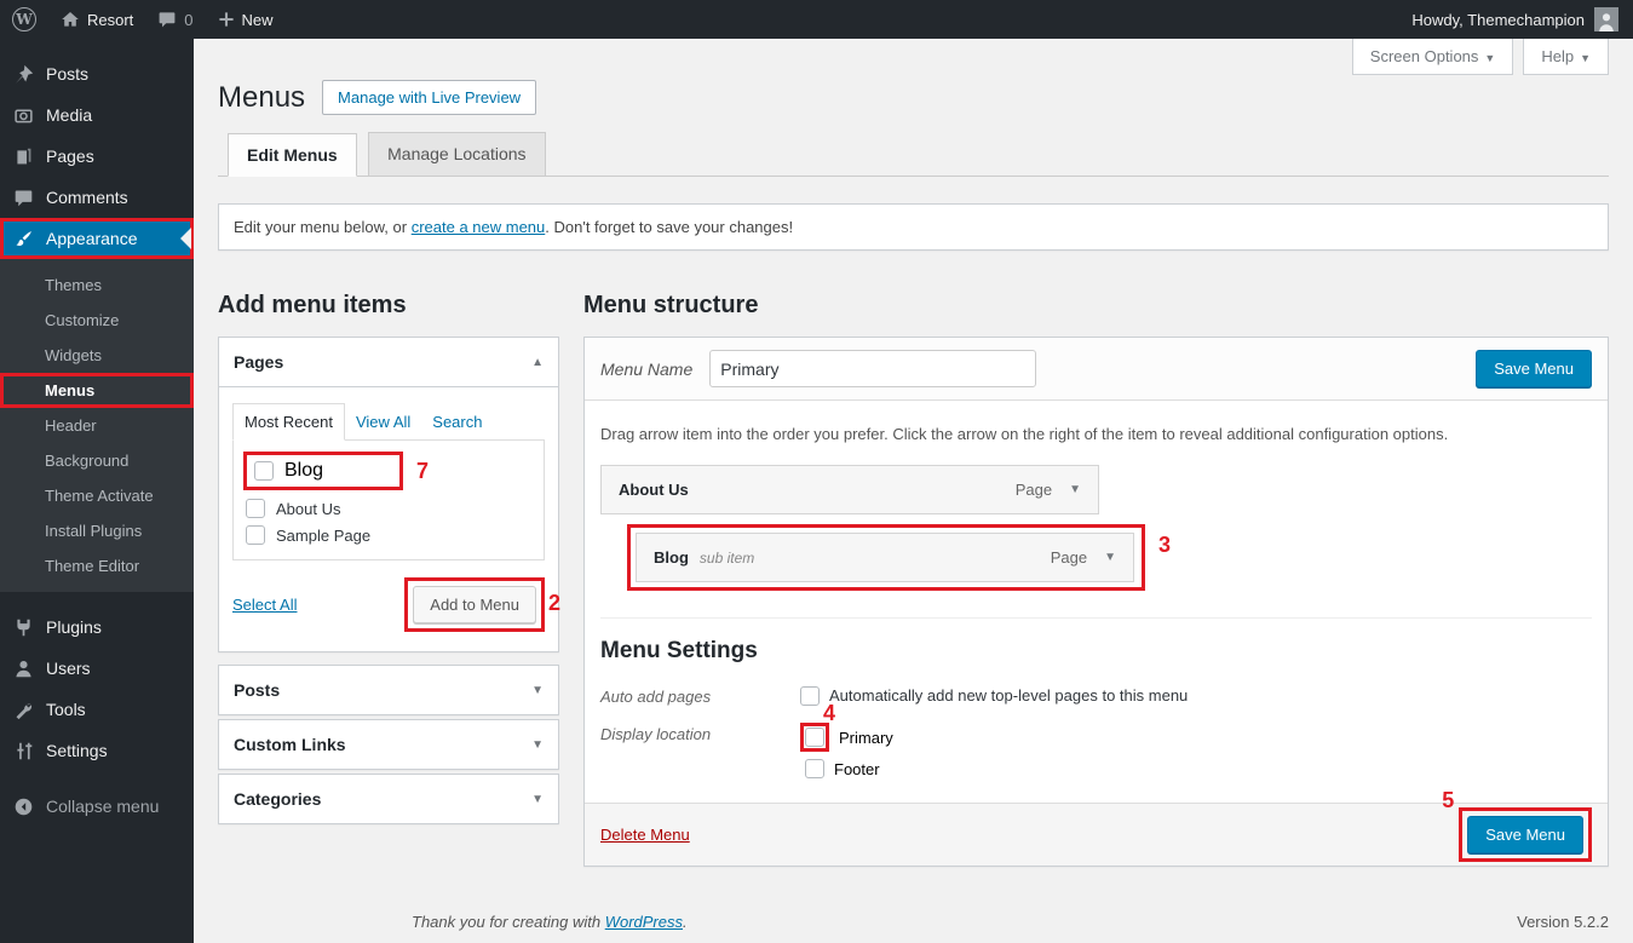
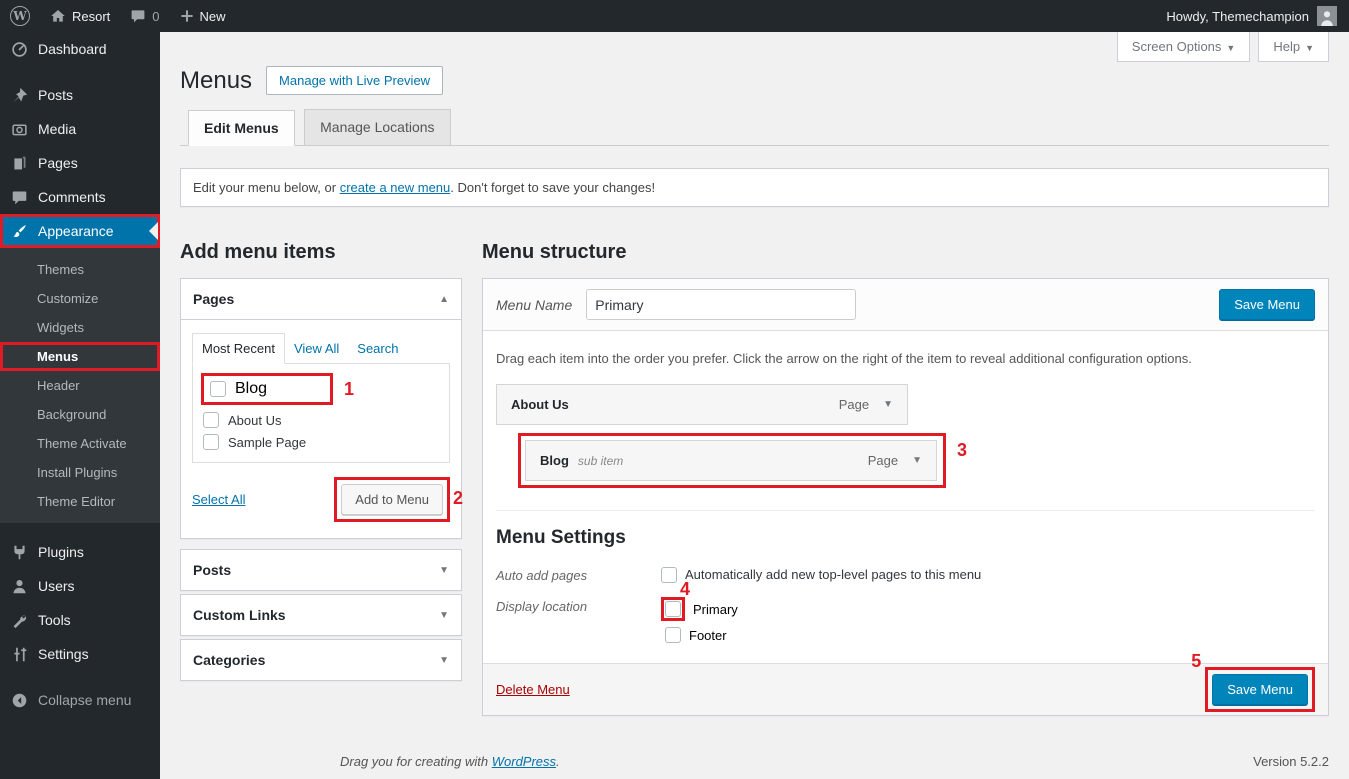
  W
  Resort
  0
  New
  Howdy, Themechampion
+ Dashboard
  Posts
  Media
  Pages
  Comments
  Appearance
  Themes
  Customize
  Widgets
  Menus
  Header
  Background
  Theme Activate
  Install Plugins
  Theme Editor
  Plugins
  Users
  Tools
  Settings
  Collapse menu
  Screen Options ▼
  Help ▼
  Menus
  Manage with Live Preview
  Edit Menus Manage Locations
  Edit your menu below, or create a new menu. Don't forget to save your changes!
  Add menu items
  Pages
  ▲
  Most Recent
  View All
  Search
  Blog
- 7
+ 1
  About Us
  Sample Page
  Select All
  Add to Menu
  2
  Posts
  ▼
  Custom Links
  ▼
  Categories
  ▼
  Menu structure
  Menu Name
  Primary
  Save Menu
- Drag arrow item into the order you prefer. Click the arrow on the right of the item to reveal additional configuration options.
+ Drag each item into the order you prefer. Click the arrow on the right of the item to reveal additional configuration options.
  About Us
  Page
  ▼
  Blog
  sub item
  Page
  ▼
  3
  Menu Settings
  Auto add pages
  Automatically add new top-level pages to this menu
  Display location
  4
  Primary
  Footer
  Delete Menu
  Save Menu
  5
- Thank you for creating with WordPress.
+ Drag you for creating with WordPress.
  Version 5.2.2
